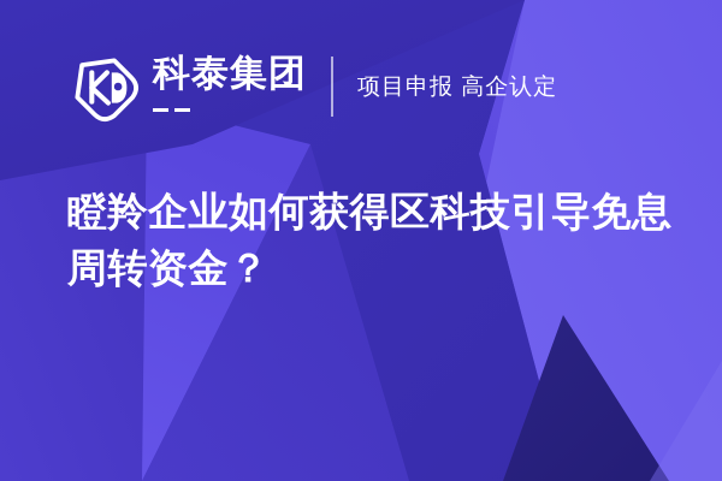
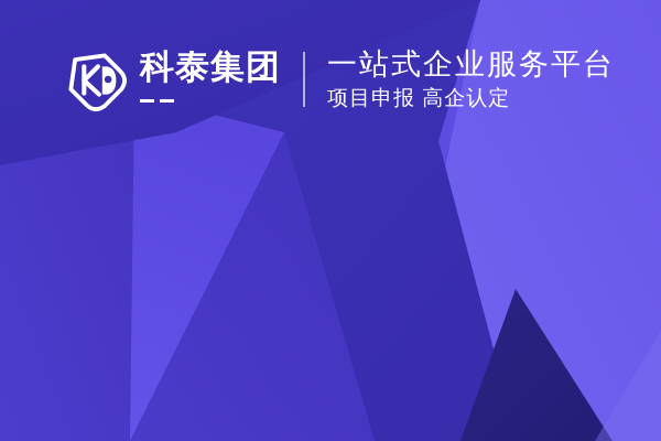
  科泰集团
+ 一站式企业服务平台
  项目申报 高企认定
- 瞪羚企业如何获得区科技引导免息周转资金？
